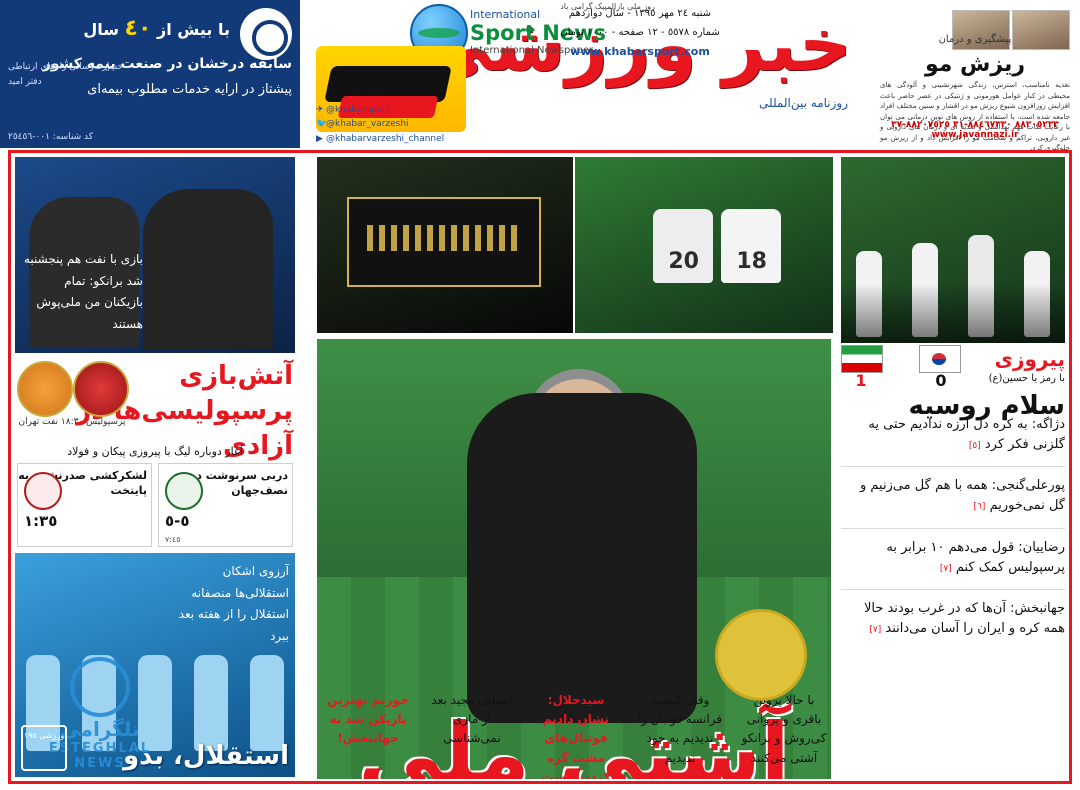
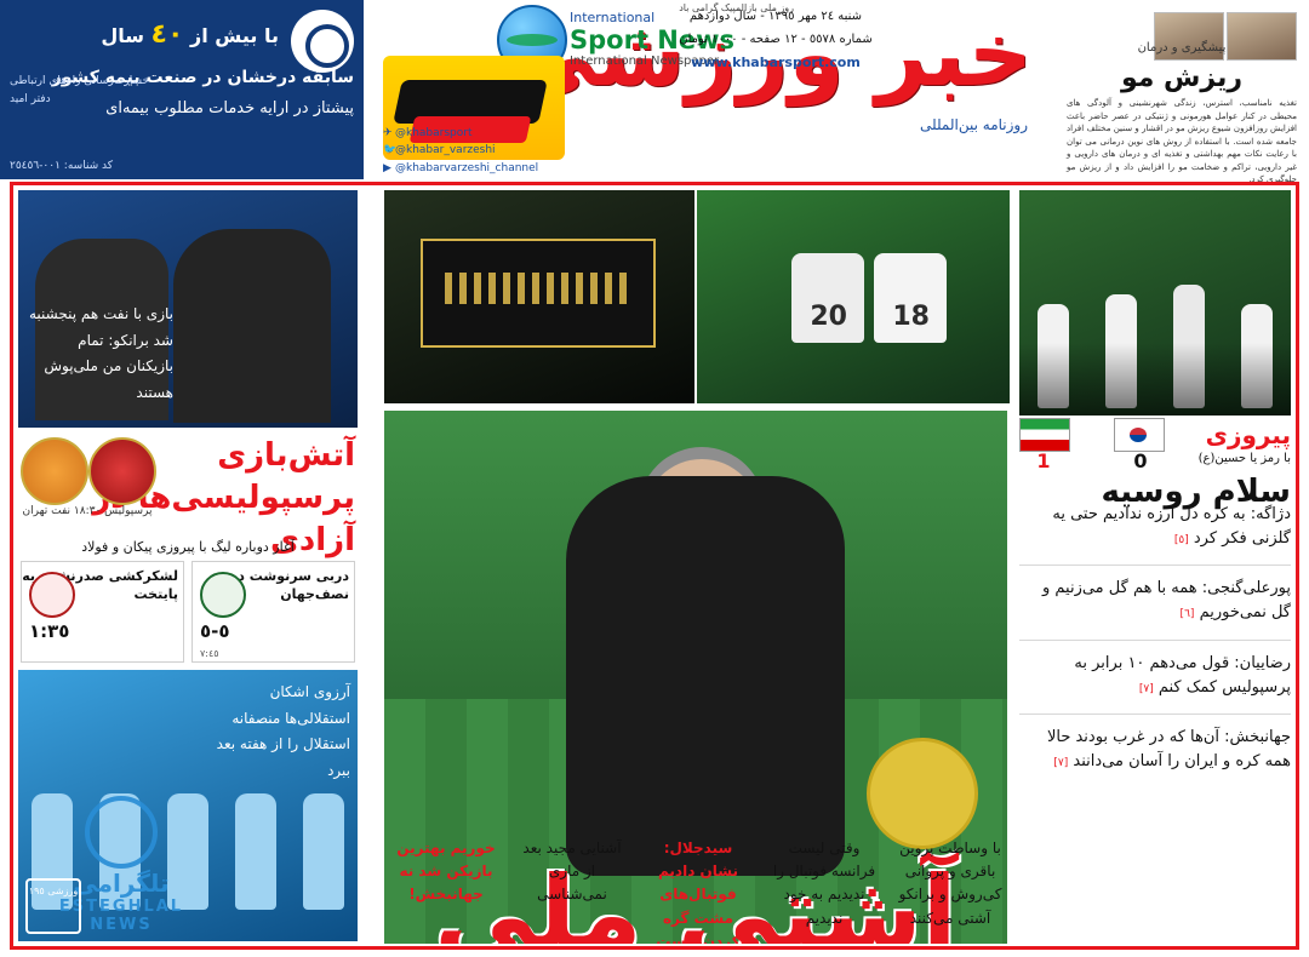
  پیشگیری و درمان
  ریزش مو
  تغذیه نامناسب، استرس، زندگی شهرنشینی و آلودگی های محیطی در کنار عوامل هورمونی و ژنتیکی در عصر حاضر باعث افزایش روزافزون شیوع ریزش مو در اقشار و سنین مختلف افراد جامعه شده است. با استفاده از روش های نوین درمانی می توان با رعایت نکات مهم بهداشتی و تغذیه ای و درمان های دارویی و غیر دارویی، تراکم و ضخامت مو را افزایش داد و از ریزش مو جلوگیری کرد.
- ٨٨٢٠٥٢٣٣ ٨٨٤٦٧٣٣٠-٣١ ٨٨٢٠٧٥٢٥-٣٧ www.javannazi.ir
  خبر ورزش
  روزنامه بینالمللی
  International
  Sport News
  International Newspaper
  شنبه ٢٤ مهر ١٣٩٥ - سال دوازدهم
  شماره ٥٥٧٨ - ١٢ صفحه - ١٠٠٠ تومان
  www.khabarsport.com
  روز ملی بازالمپیک گرامی باد
  ✈ @khabarsport
  🐦@khabar_varzeshi
  ▶ @khabarvarzeshi_channel
  با بیش از ٤٠ سال
  سابقه درخشان در صنعت بیمه کشور
  پیشتاز در ارایه خدمات مطلوب بیمه‌ای
  خسارت‌رسانی راه‌های ارتباطی دفتر امید
  کد شناسه: ٠٠١-٢٥٤٥٦
  پیروزی
  با رمز یا حسین(ع)
  0
  1
  سلام روسیه
  دژاگه: به کره دل ارزه ندادیم حتی یه گلزنی فکر کرد [٥]
  پورعلی‌گنجی: همه با هم گل می‌زنیم و گل نمی‌خوریم [٦]
  رضاییان: قول می‌دهم ١٠ برابر به پرسپولیس کمک کنم [٧]
  جهانبخش: آن‌ها که در غرب بودند حالا همه کره و ایران را آسان میدانند [٧]
  18
  20
  آشتی ملی
- با حالا پروین باقری و پروانی کی‌روش و برانکو آشتی می‌کنند
+ با وساطت پروین باقری و پروانی کی‌روش و برانکو آشتی می‌کنند
  وقت فرانسه فوتبال را ندیدیم به خود ندیدیم
  سیدجلال: نشان دادیم فوتبال‌های مشت گره کردن نیست
  مجید بعد از مازی نمی‌شناسی
  خوریم بهترین بازیکن شد نه جهانبخش!
  بازی با نفت هم پنجشنبه شد برانکو: تمام بازیکنان من ملیپوش هستند
  آتش‌بازی پرسپولیسی‌ها آزادی
  پرسپولیس ١٨:٣٠ نفت تهران
  آغاز دوباره لیگ با پیروزی پیکان و فولاد
  دربی سرنوشت د نصف‌جهان
  ٥-٥
  ٧:٤٥
  لشکرکشی صدرن به پایتخت
  ١:٣٥
  آرزوی اشکان استقلالی‌ها منصفانه استقلال را از هفته بعد ببرد
  تلگرامی
  ESTEGHLAL
  NEWS
- استقلال، بدو
  ورزشی ١٩٥
